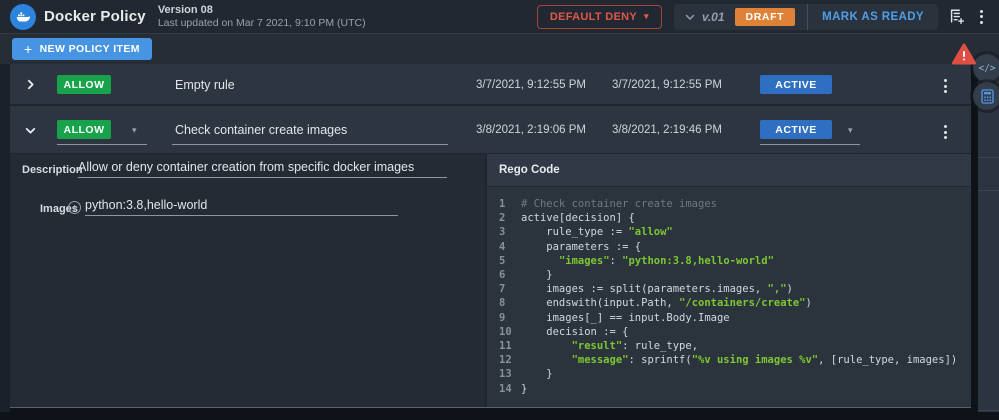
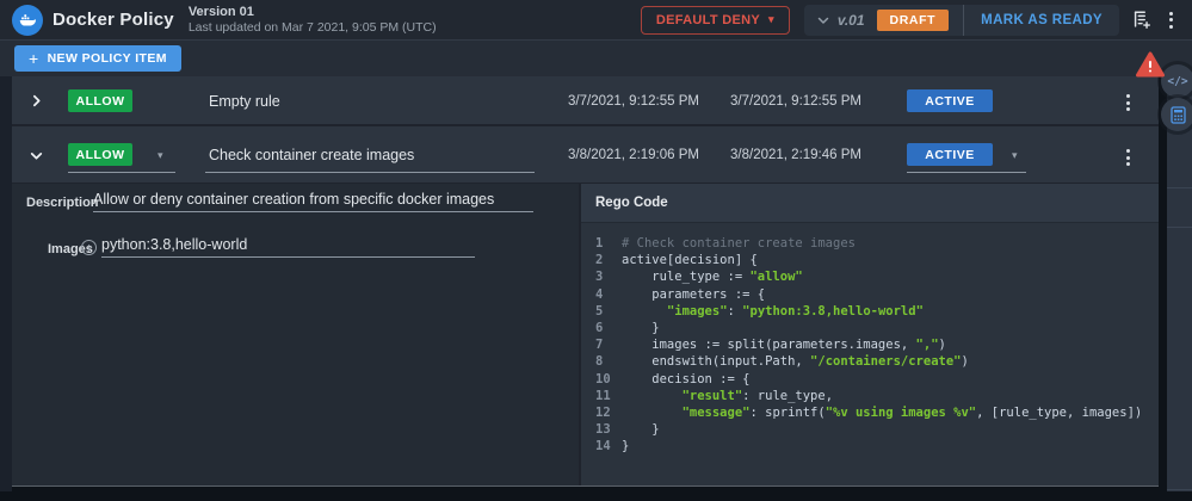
  Docker Policy
- Version 08
+ Version 01
- Last updated on Mar 7 2021, 9:10 PM (UTC)
+ Last updated on Mar 7 2021, 9:05 PM (UTC)
  DEFAULT DENY
  ▾
  v.01
  DRAFT
  MARK AS READY
  +
  NEW POLICY ITEM
  ALLOW
  Empty rule
  3/7/2021, 9:12:55 PM
  3/7/2021, 9:12:55 PM
  ACTIVE
  ALLOW
  ▾
  Check container create images
  3/8/2021, 2:19:06 PM
  3/8/2021, 2:19:46 PM
  ACTIVE
  ▾
  Description
  Allow or deny container creation from specific docker images
  Images
  i
  python:3.8,hello-world
  Rego Code
  1
  # Check container create images
  2
  active[decision] {
  3
  rule_type := "allow"
  4
  parameters := {
  5
  "images": "python:3.8,hello-world"
  6
  }
  7
  images := split(parameters.images, ",")
  8
  endswith(input.Path, "/containers/create")
- 9
- images[_] == input.Body.Image
  10
  decision := {
  11
  "result": rule_type,
  12
  "message": sprintf("%v using images %v", [rule_type, images])
  13
  }
  14
  }
  </>
